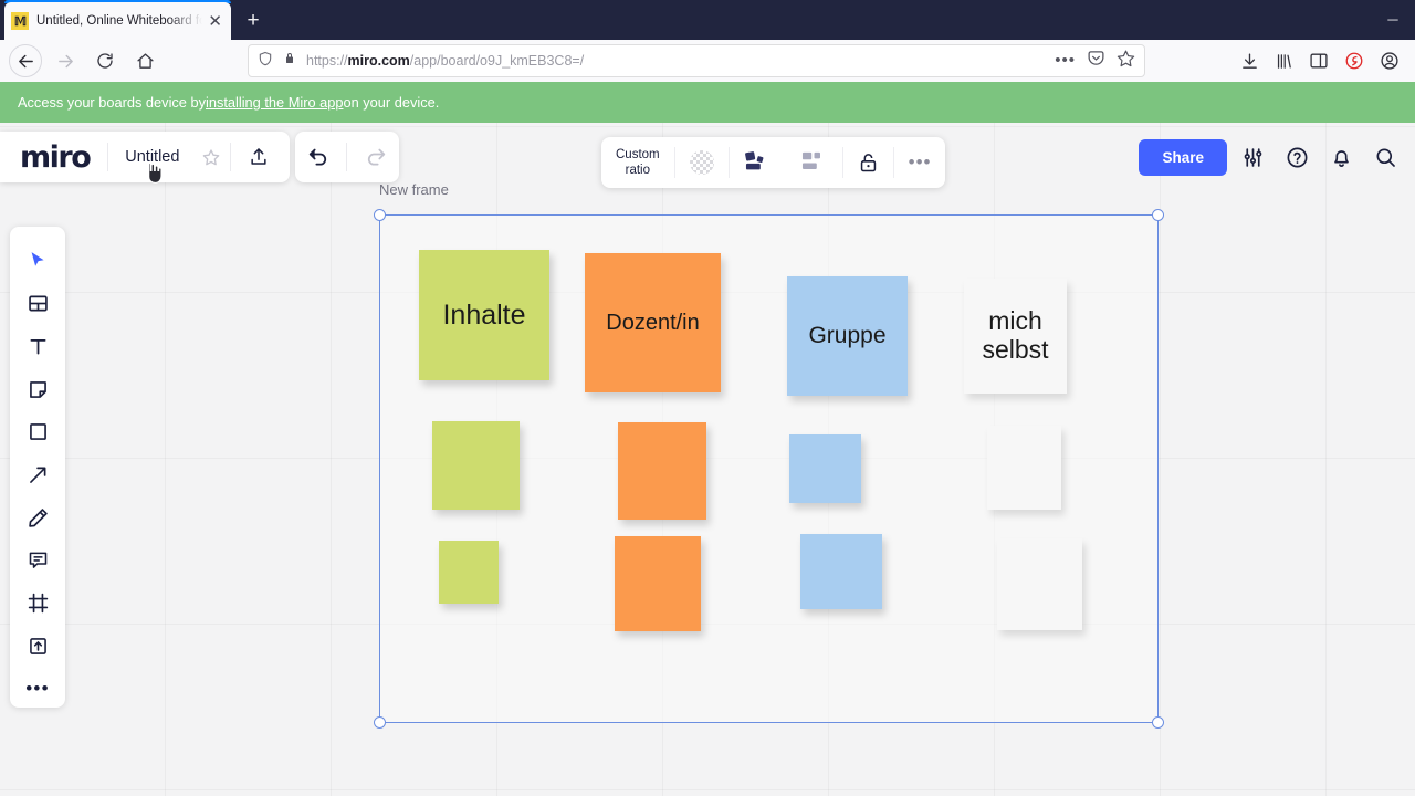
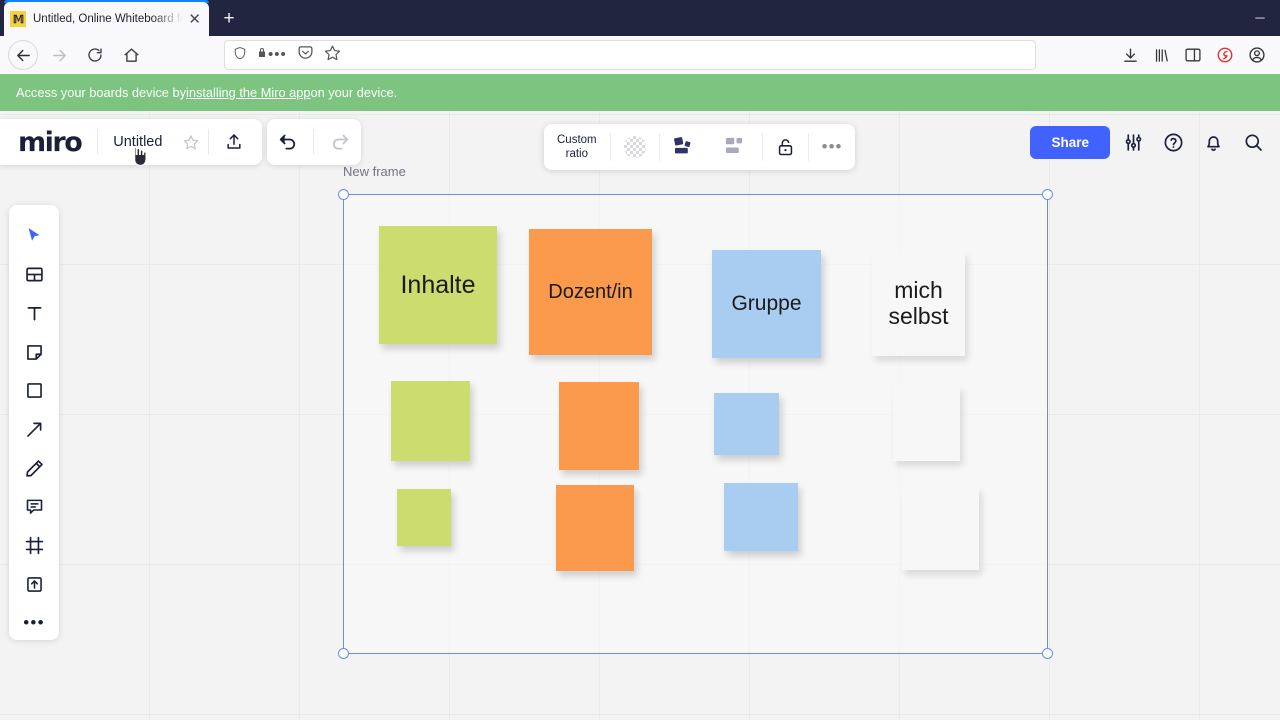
  𝕄
  Untitled, Online Whiteboard fo
  ✕
  +
  ─
- https://miro.com/app/board/o9J_kmEB3C8=/
  •••
  Access your boards device by
  installing the Miro app
  on your device.
  New frame
  Inhalte
  Dozent/in
  Gruppe
  mich selbst
  miro
  Untitled
  Custom
  ratio
  •••
  Share
  •••
